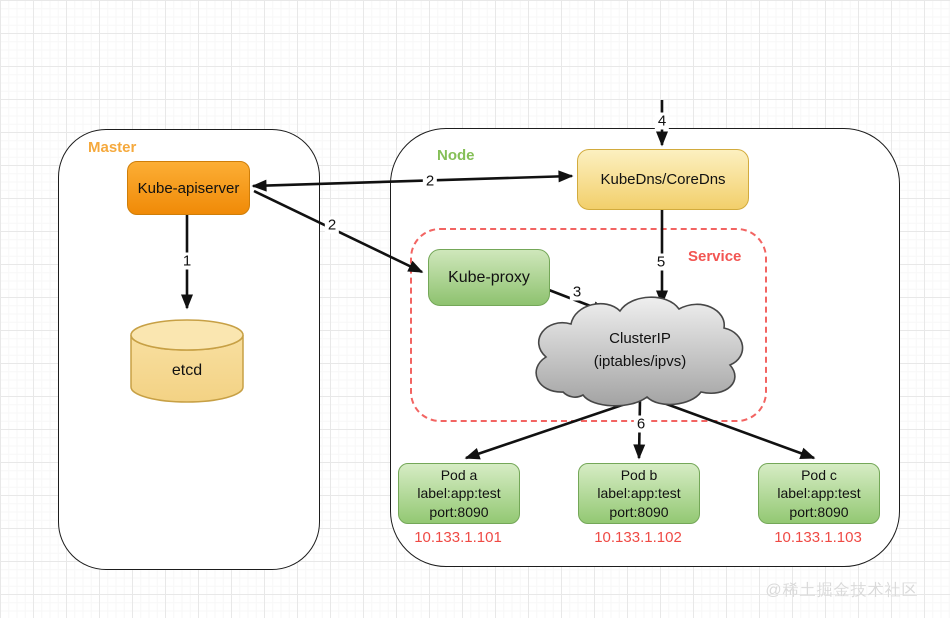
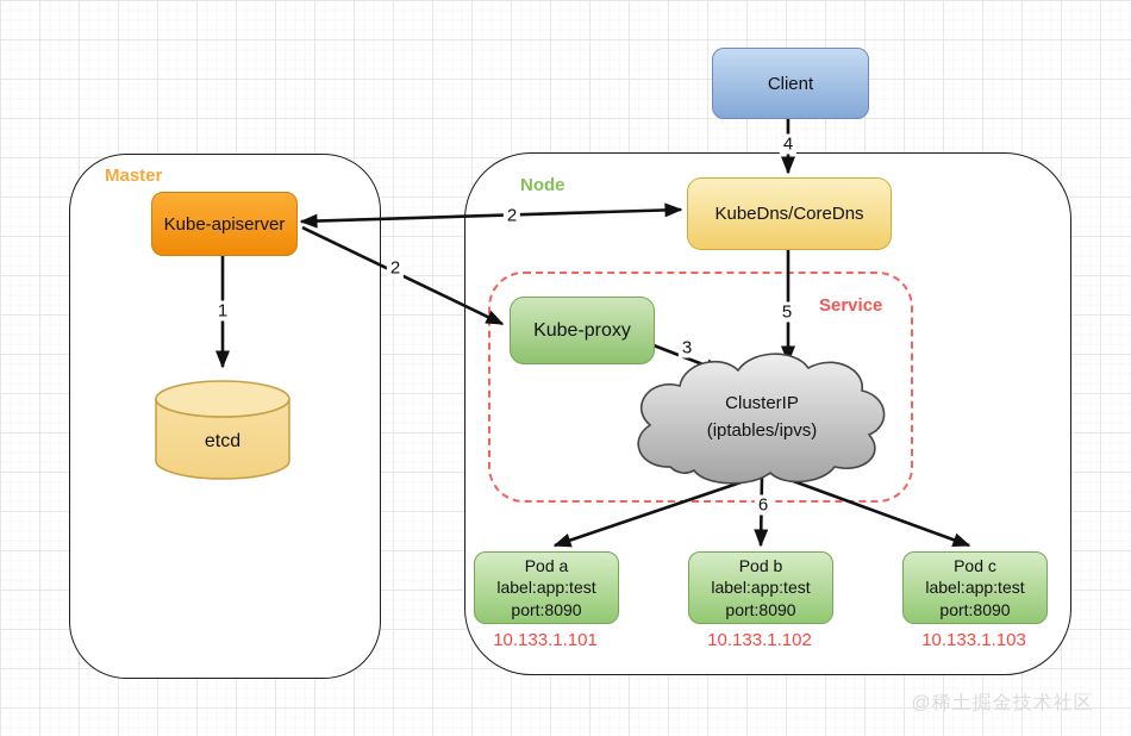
  Master
  Node
  Service
+ Client
  Kube-apiserver
  KubeDns/CoreDns
  Kube-proxy
  ClusterIP
  (iptables/ipvs)
  etcd
  Pod a
  label:app:test
  port:8090
  Pod b
  label:app:test
  port:8090
  Pod c
  label:app:test
  port:8090
  10.133.1.101
  10.133.1.102
  10.133.1.103
  1
  2
  2
  3
  4
  5
  6
  @稀土掘金技术社区
